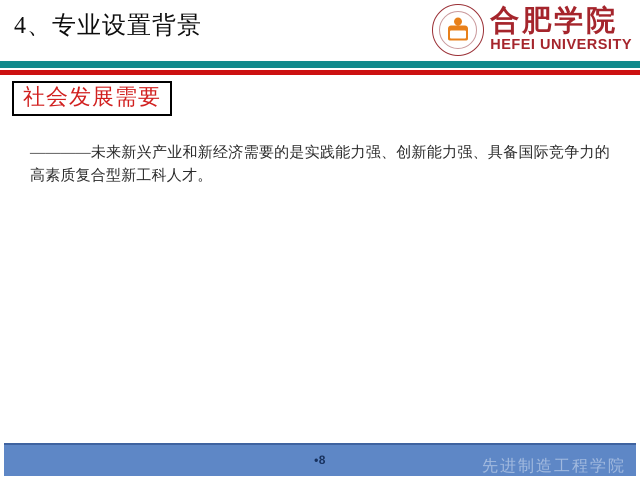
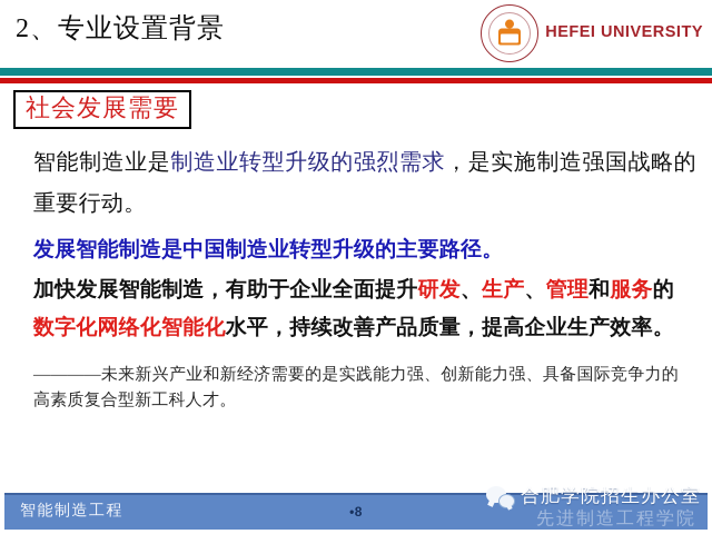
- 4、专业设置背景
+ 2、专业设置背景
- 合肥学院
  HEFEI UNIVERSITY
  社会发展需要
+ 智能制造业是制造业转型升级的强烈需求，是实施制造强国战略的重要行动。
+ 发展智能制造是中国制造业转型升级的主要路径。
+ 加快发展智能制造，有助于企业全面提升研发、生产、管理和服务的数字化网络化智能化水平，持续改善产品质量，提高企业生产效率。
  ————未来新兴产业和新经济需要的是实践能力强、创新能力强、具备国际竞争力的高素质复合型新工科人才。
+ 智能制造工程
  •8
+ 合肥学院招生办公室
  先进制造工程学院
